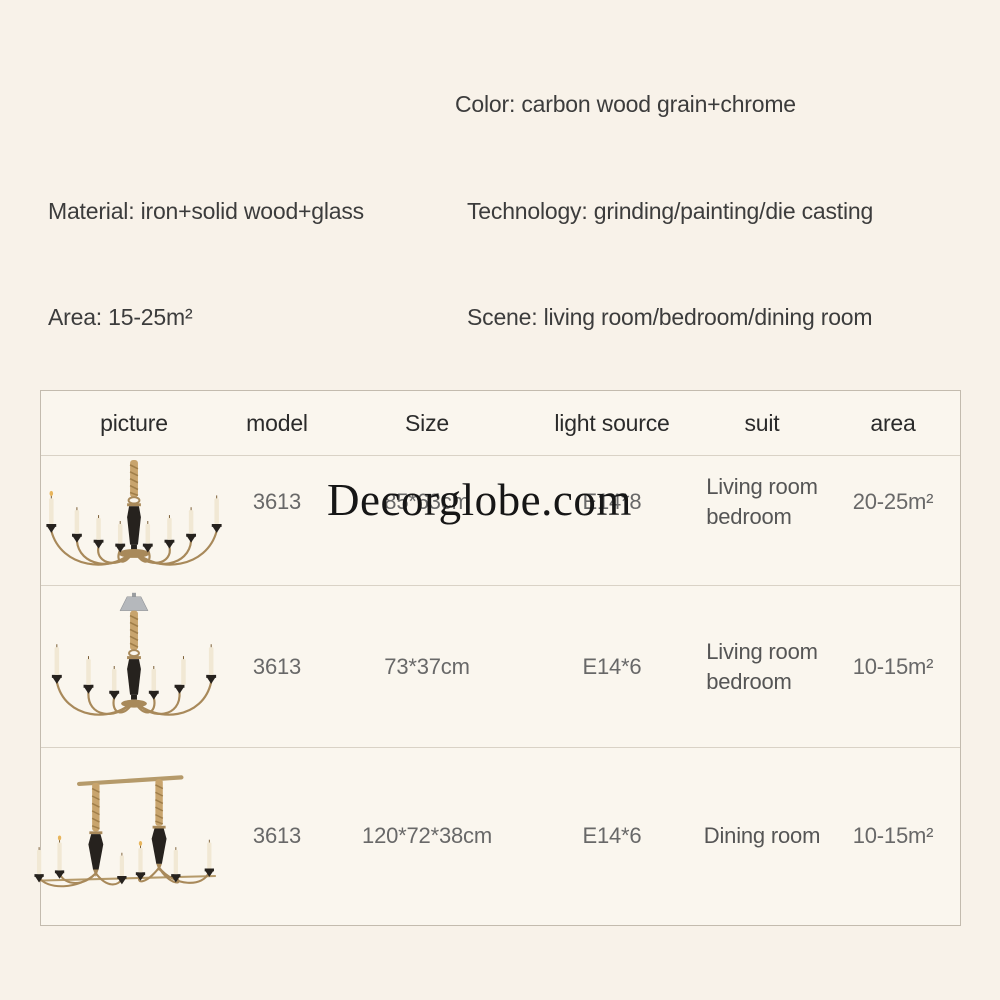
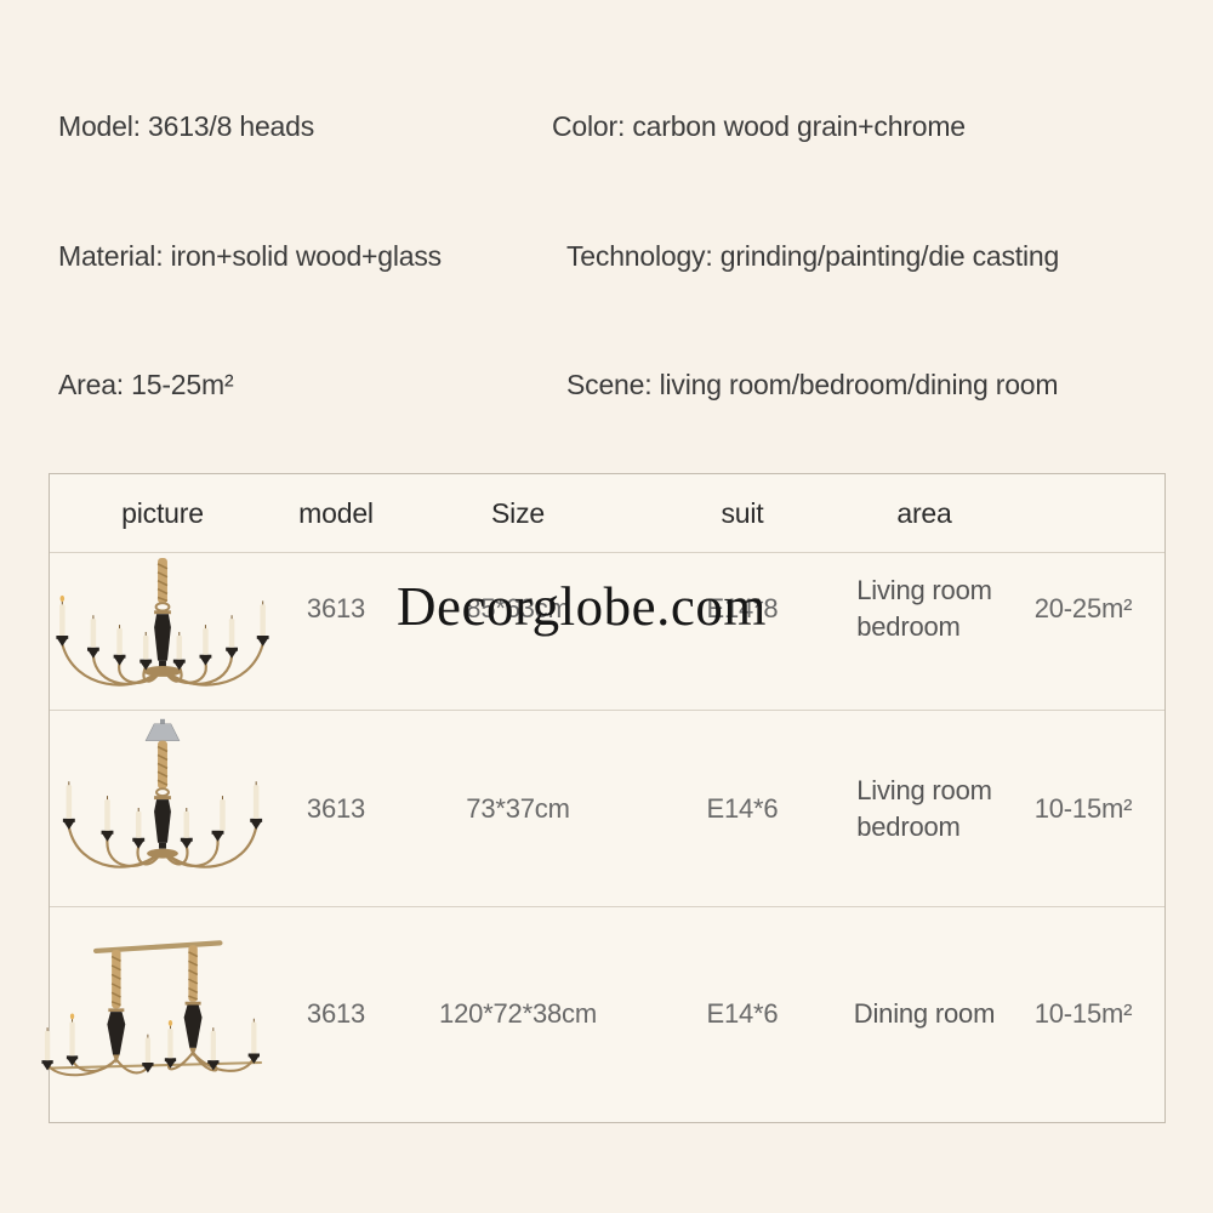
+ Model: 3613/8 heads
  Color: carbon wood grain+chrome
  Material: iron+solid wood+glass
  Technology: grinding/painting/die casting
  Area: 15-25m²
  Scene: living room/bedroom/dining room
  picture
  model
  Size
- light source
  suit
  area
  3613
  85*63cm
  E14*8
  Living room
  bedroom
  20-25m²
  3613
  73*37cm
  E14*6
  Living room
  bedroom
  10-15m²
  3613
  120*72*38cm
  E14*6
  Dining room
  10-15m²
  Decorglobe.com
